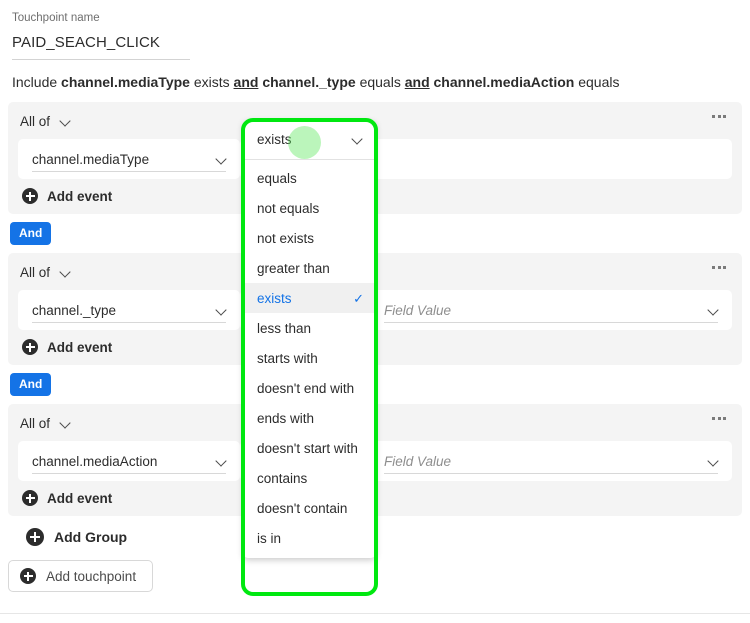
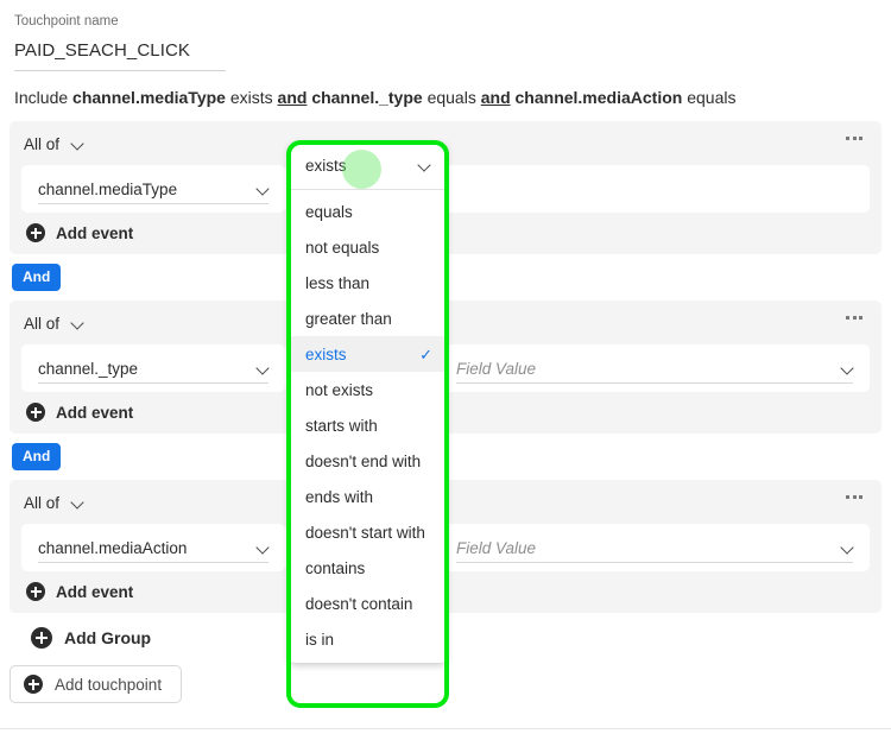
  Touchpoint name
  PAID_SEACH_CLICK
  Include channel.mediaType exists and channel._type equals and channel.mediaAction equals
  All of
  channel.mediaType
  Add event
  And
  All of
  channel._type
  Field Value
  Add event
  And
  All of
  channel.mediaAction
  Field Value
  Add event
  Add Group
  Add touchpoint
  exists
  equals
  not equals
- not exists
+ less than
  greater than
  exists
  ✓
- less than
+ not exists
  starts with
  doesn't end with
  ends with
  doesn't start with
  contains
  doesn't contain
  is in
